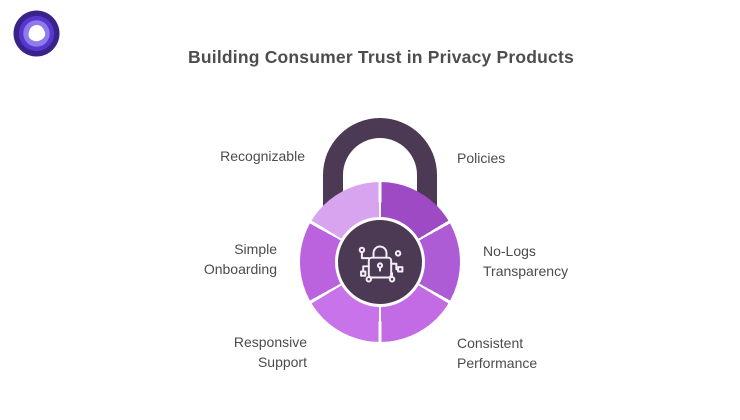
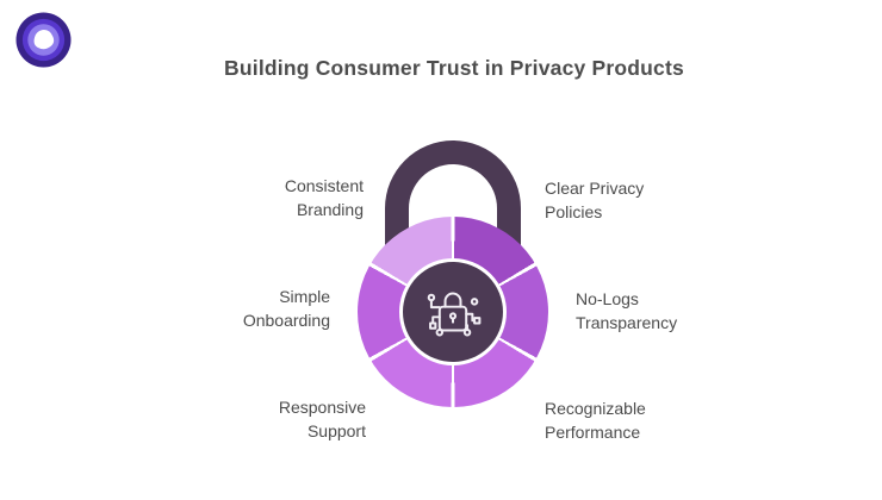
  Building Consumer Trust in Privacy Products
- Recognizable
+ Consistent
+ Branding
+ Clear Privacy
  Policies
  Simple
  Onboarding
  No-Logs
  Transparency
  Responsive
  Support
- Consistent
+ Recognizable
  Performance
